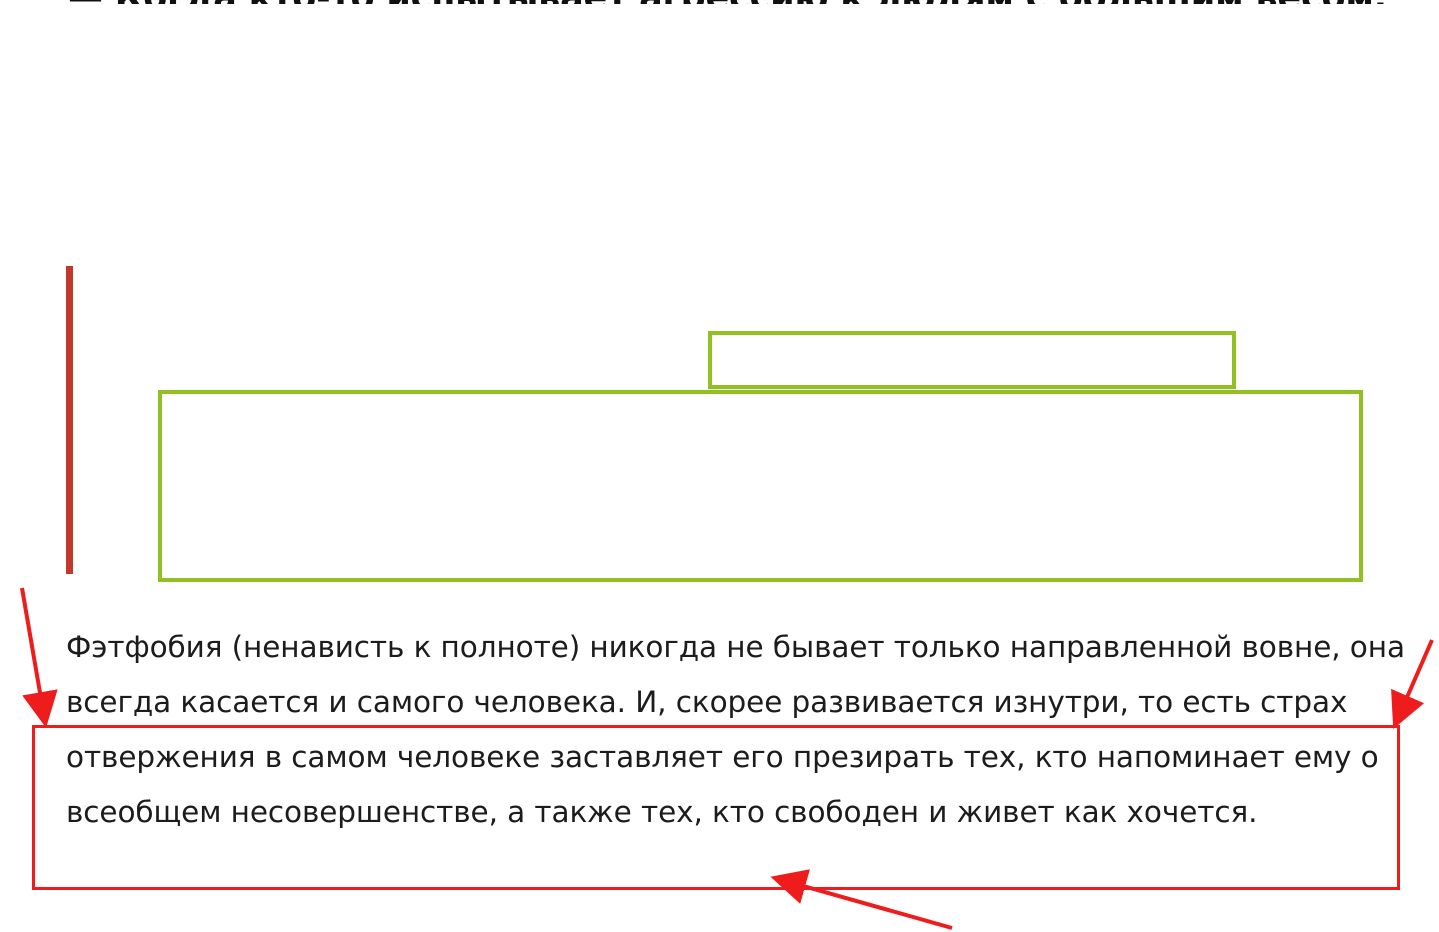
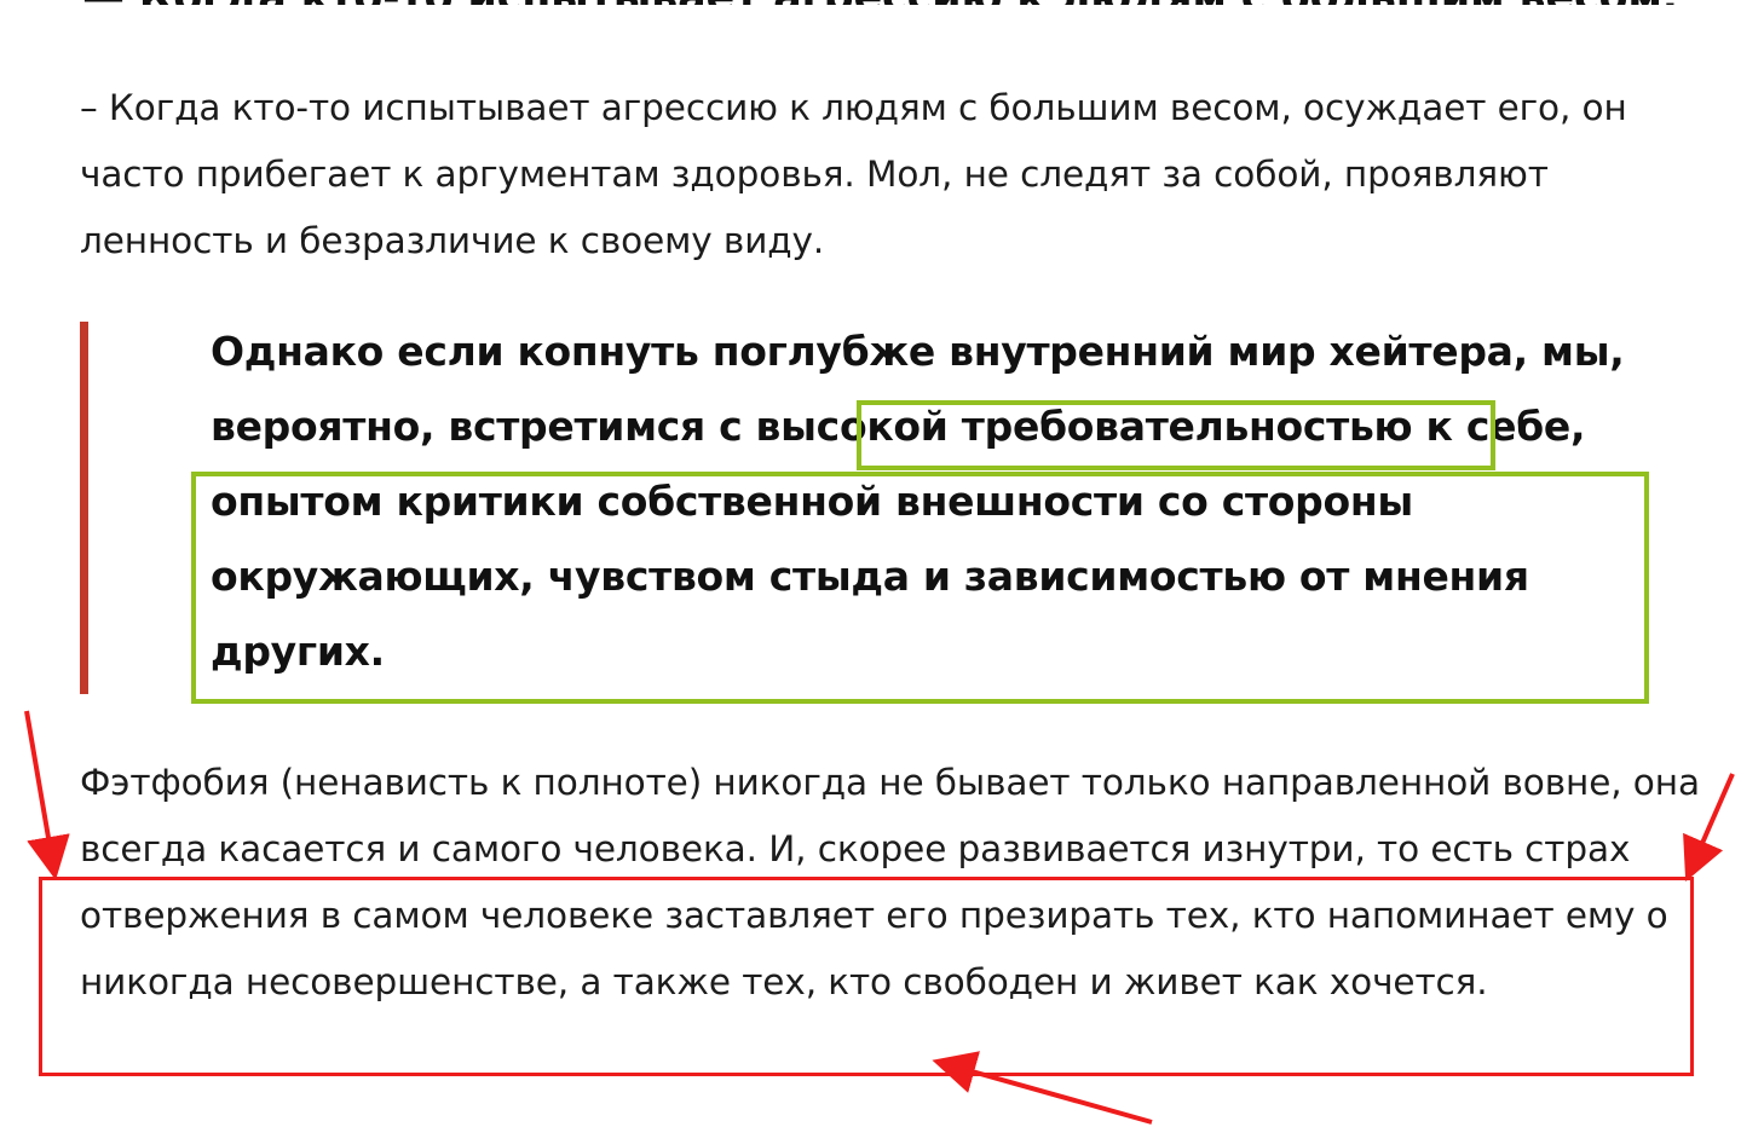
+ – Когда кто-то испытывает агрессию к людям с большим весом, осуждает его, он часто прибегает к аргументам здоровья. Мол, не следят за собой, проявляют ленность и безразличие к своему виду.
+ Однако если копнуть поглубже внутренний мир хейтера, мы, вероятно, встретимся с высокой требовательностью к себе, опытом критики собственной внешности со стороны окружающих, чувством стыда и зависимостью от мнения других.
- Фэтфобия (ненависть к полноте) никогда не бывает только направленной вовне, она всегда касается и самого человека. И, скорее развивается изнутри, то есть страх отвержения в самом человеке заставляет его презирать тех, кто напоминает ему о всеобщем несовершенстве, а также тех, кто свободен и живет как хочется.
+ Фэтфобия (ненависть к полноте) никогда не бывает только направленной вовне, она всегда касается и самого человека. И, скорее развивается изнутри, то есть страх отвержения в самом человеке заставляет его презирать тех, кто напоминает ему о никогда несовершенстве, а также тех, кто свободен и живет как хочется.
